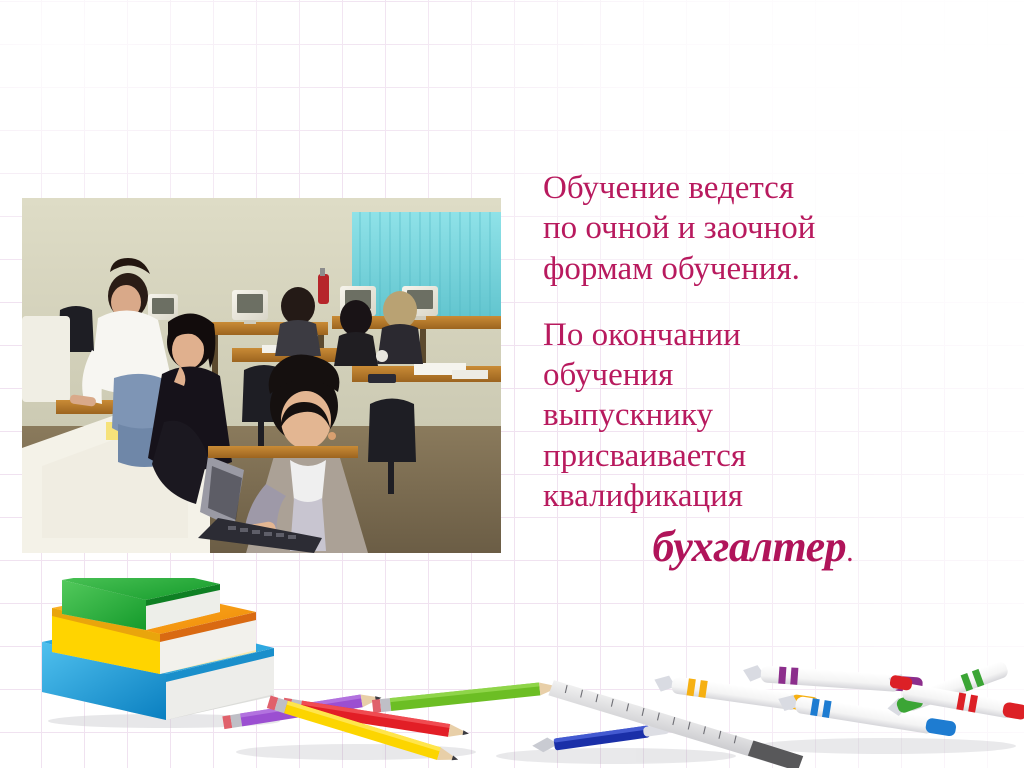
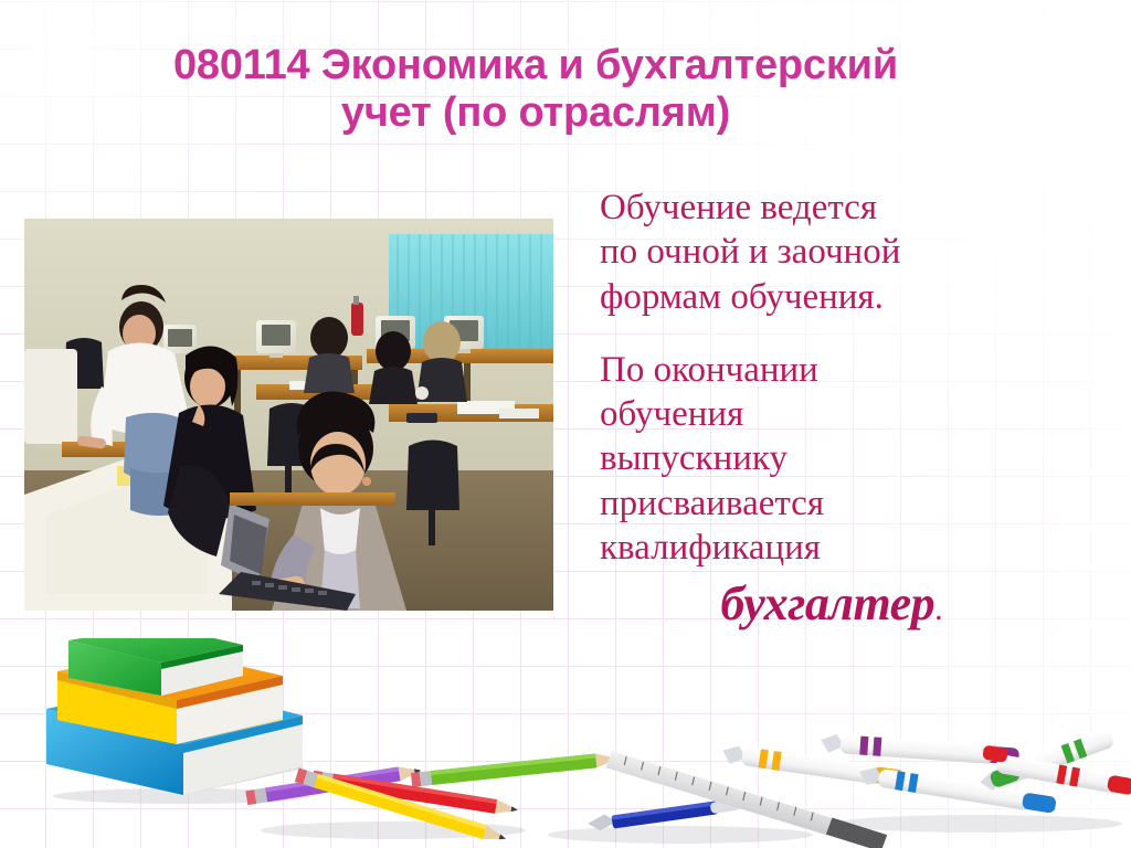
+ 080114 Экономика и бухгалтерский
+ учет (по отраслям)
  Обучение ведется
  по очной и заочной
  формам обучения.
  По окончании
  обучения
  выпускнику
  присваивается
  квалификация
  бухгалтер.
